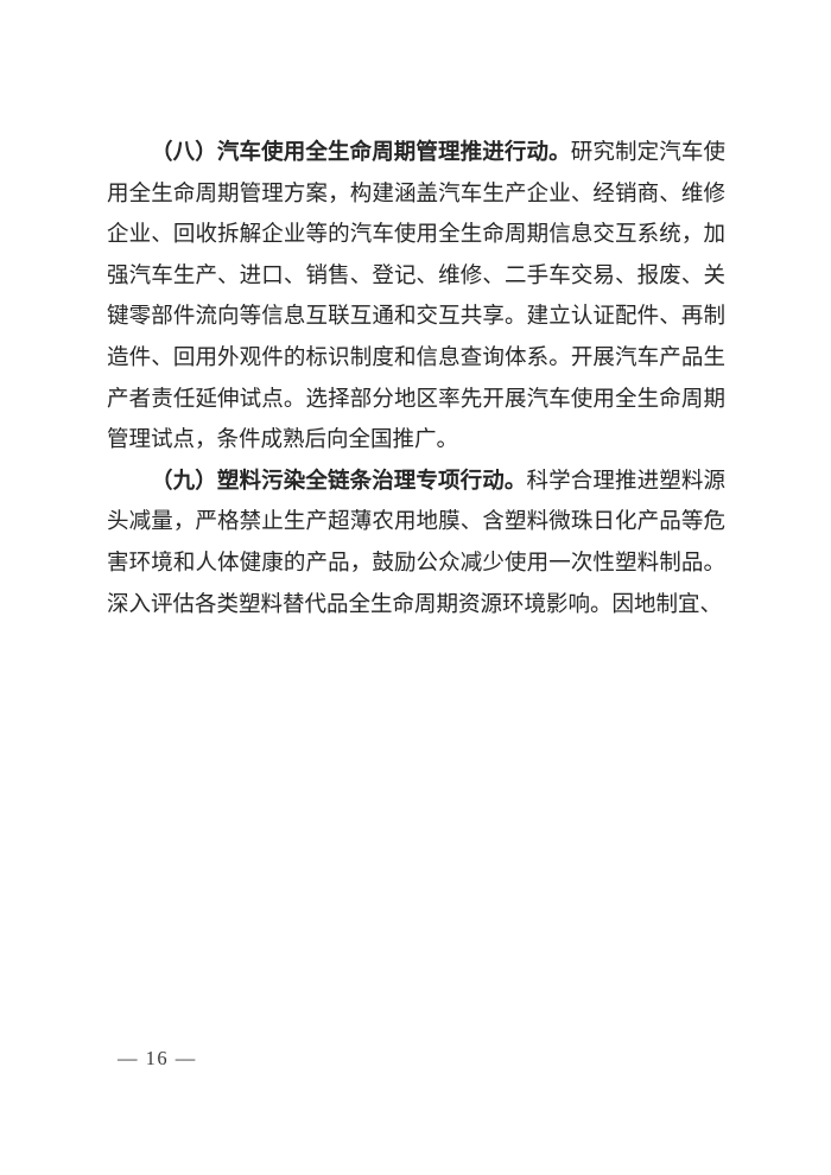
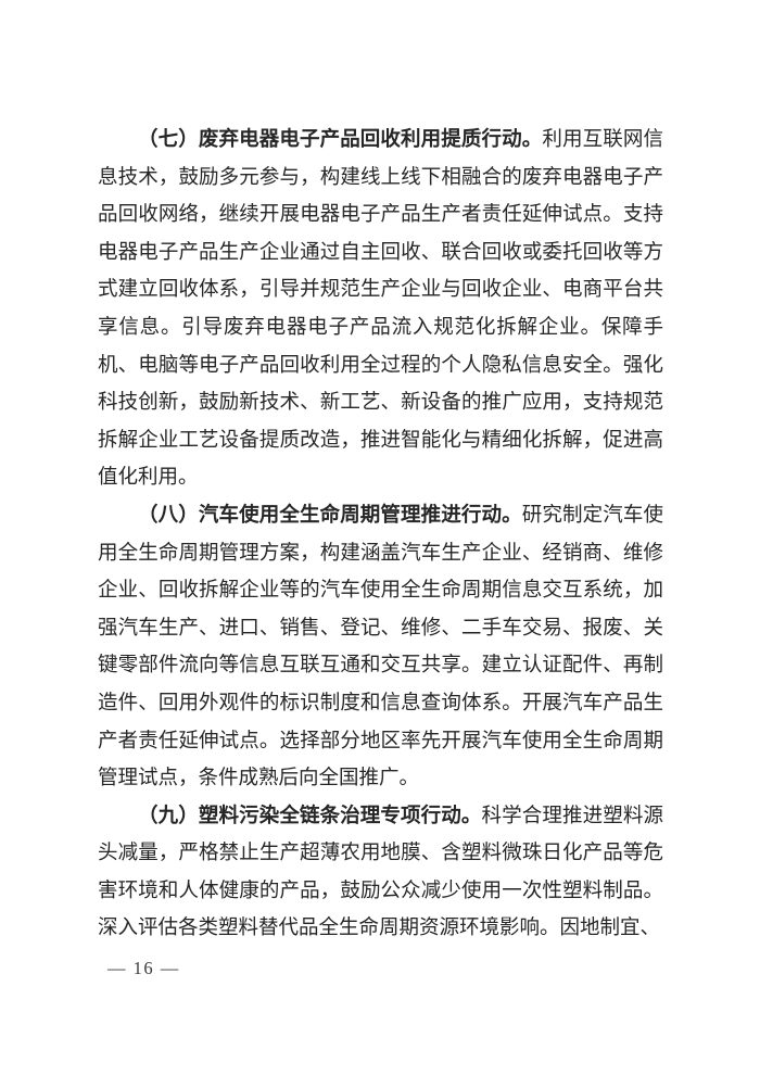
+ （七）废弃电器电子产品回收利用提质行动。利用互联网信息技术，鼓励多元参与，构建线上线下相融合的废弃电器电子产品回收网络，继续开展电器电子产品生产者责任延伸试点。支持电器电子产品生产企业通过自主回收、联合回收或委托回收等方式建立回收体系，引导并规范生产企业与回收企业、电商平台共享信息。引导废弃电器电子产品流入规范化拆解企业。保障手机、电脑等电子产品回收利用全过程的个人隐私信息安全。强化科技创新，鼓励新技术、新工艺、新设备的推广应用，支持规范拆解企业工艺设备提质改造，推进智能化与精细化拆解，促进高值化利用。
  （八）汽车使用全生命周期管理推进行动。研究制定汽车使用全生命周期管理方案，构建涵盖汽车生产企业、经销商、维修企业、回收拆解企业等的汽车使用全生命周期信息交互系统，加强汽车生产、进口、销售、登记、维修、二手车交易、报废、关键零部件流向等信息互联互通和交互共享。建立认证配件、再制造件、回用外观件的标识制度和信息查询体系。开展汽车产品生产者责任延伸试点。选择部分地区率先开展汽车使用全生命周期管理试点，条件成熟后向全国推广。
  （九）塑料污染全链条治理专项行动。科学合理推进塑料源头减量，严格禁止生产超薄农用地膜、含塑料微珠日化产品等危害环境和人体健康的产品，鼓励公众减少使用一次性塑料制品。深入评估各类塑料替代品全生命周期资源环境影响。因地制宜、
  — 16 —
